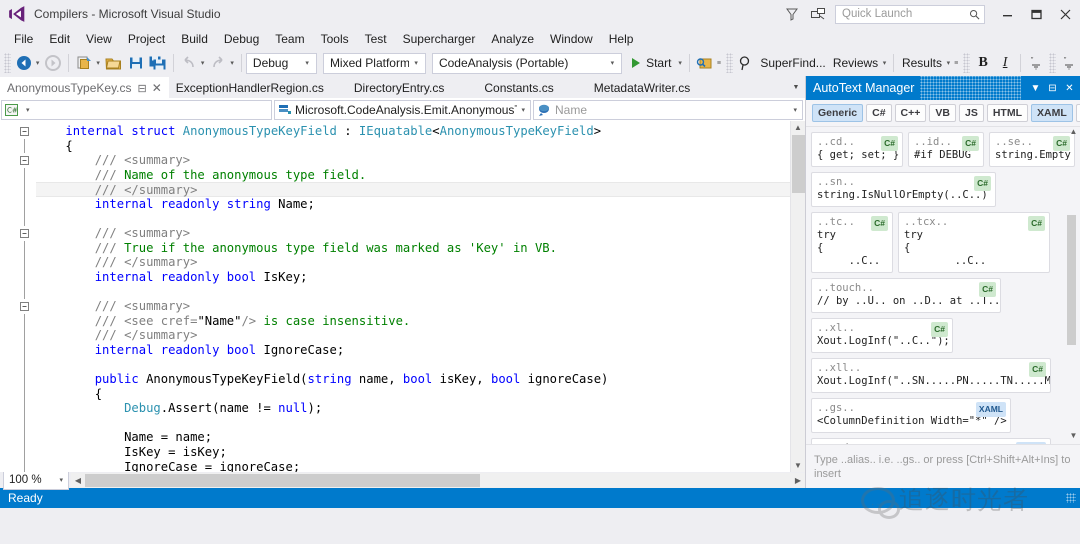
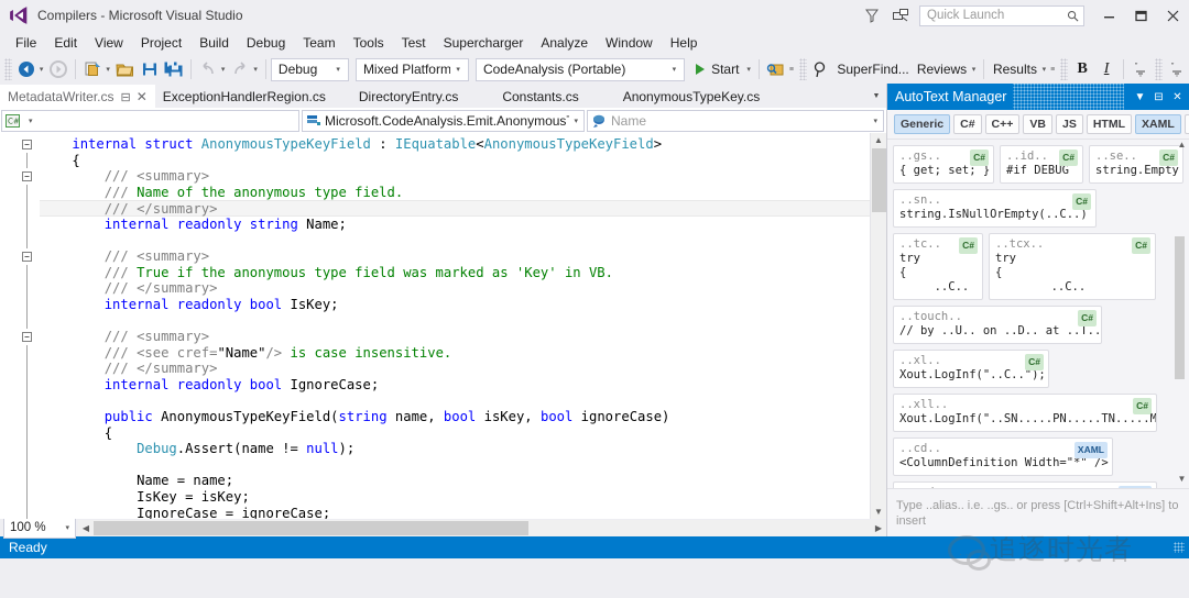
  Compilers - Microsoft Visual Studio
  Quick Launch
  File
  Edit
  View
  Project
  Build
  Debug
  Team
  Tools
  Test
  Supercharger
  Analyze
  Window
  Help
  Debug
  Mixed Platform
  CodeAnalysis (Portable)
  Start
  SuperFind...
  Reviews
  Results
  B
  I
- AnonymousTypeKey.cs
+ MetadataWriter.cs
  ⊟
  ✕
  ExceptionHandlerRegion.cs
  DirectoryEntry.cs
  Constants.cs
- MetadataWriter.cs
+ AnonymousTypeKey.cs
  C#
  Microsoft.CodeAnalysis.Emit.Anonymous
  Name
  internal struct AnonymousTypeKeyField : IEquatable<AnonymousTypeKeyField>
  {
  /// <summary>
  /// Name of the anonymous type field.
  /// </summary>
  internal readonly string Name;
  /// <summary>
  /// True if the anonymous type field was marked as 'Key' in VB.
  /// </summary>
  internal readonly bool IsKey;
  /// <summary>
  /// <see cref="Name"/> is case insensitive.
  /// </summary>
  internal readonly bool IgnoreCase;
  public AnonymousTypeKeyField(string name, bool isKey, bool ignoreCase)
  {
  Debug.Assert(name != null);
  Name = name;
  IsKey = isKey;
  IgnoreCase = ignoreCase;
  ▲
  ▼
  100 %
  ◀
  ▶
  AutoText Manager
  ▼
  ⊟
  ✕
  Generic
  C#
  C++
  VB
  JS
  HTML
  XAML
- ..cd..
+ ..gs..
  { get; set; }
  C#
  ..id..
  #if DEBUG
  C#
  ..se..
  string.Empty
  C#
  ..sn..
  string.IsNullOrEmpty(..C..)
  C#
  ..tc..
  try
  {
  ..C..
  C#
  ..tcx..
  try
  {
  ..C..
  C#
  ..touch..
  // by ..U.. on ..D.. at ..T..
  C#
  ..xl..
  Xout.LogInf("..C..");
  C#
  ..xll..
  Xout.LogInf("..SN.....PN.....TN.....M
  C#
- ..gs..
+ ..cd..
  <ColumnDefinition Width="*" />
  XAML
  ▲
  ▼
  Type ..alias.. i.e. ..gs.. or press [Ctrl+Shift+Alt+Ins] to insert
  Ready
  ···
  追逐时光者
